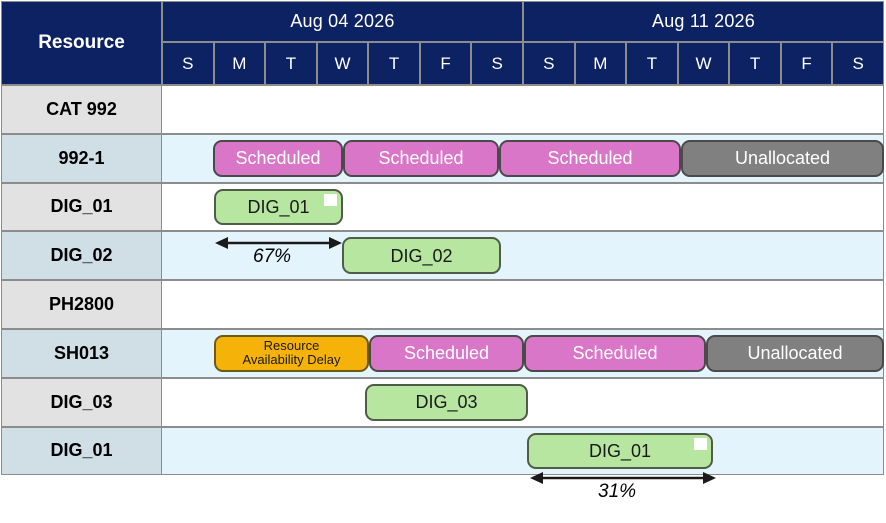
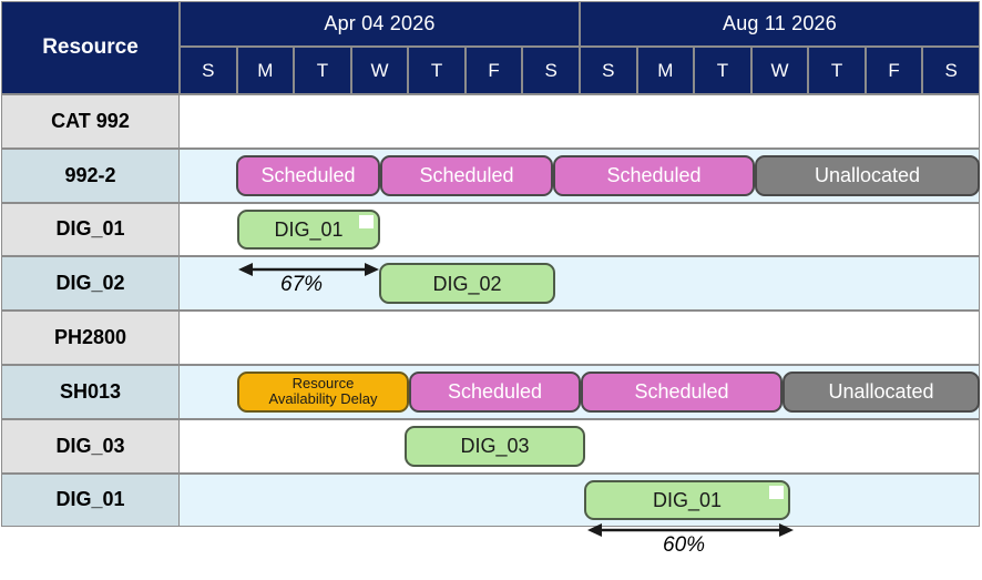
  Resource
- Aug 04 2026
+ Apr 04 2026
  Aug 11 2026
  S
  M
  T
  W
  T
  F
  S
  S
  M
  T
  W
  T
  F
  S
  CAT 992
- 992-1
+ 992-2
  Scheduled
  Scheduled
  Scheduled
  Unallocated
  DIG_01
  DIG_01
  DIG_02
  DIG_02
  PH2800
  SH013
  Resource
  Availability Delay
  Scheduled
  Scheduled
  Unallocated
  DIG_03
  DIG_03
  DIG_01
  DIG_01
  67%
- 31%
+ 60%
